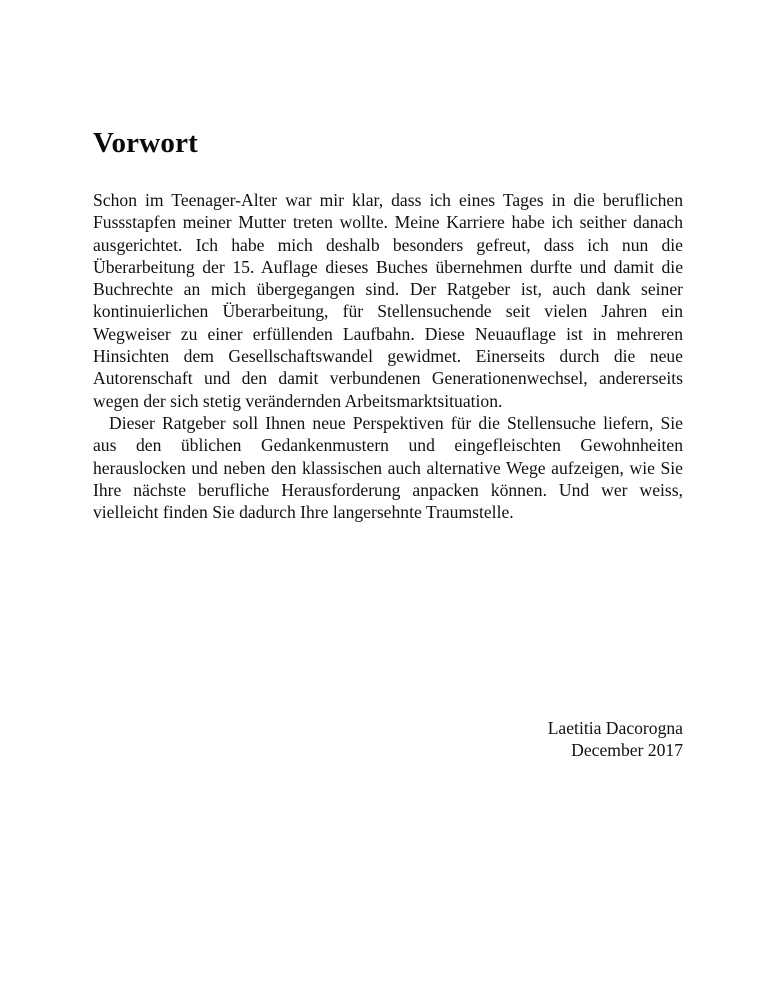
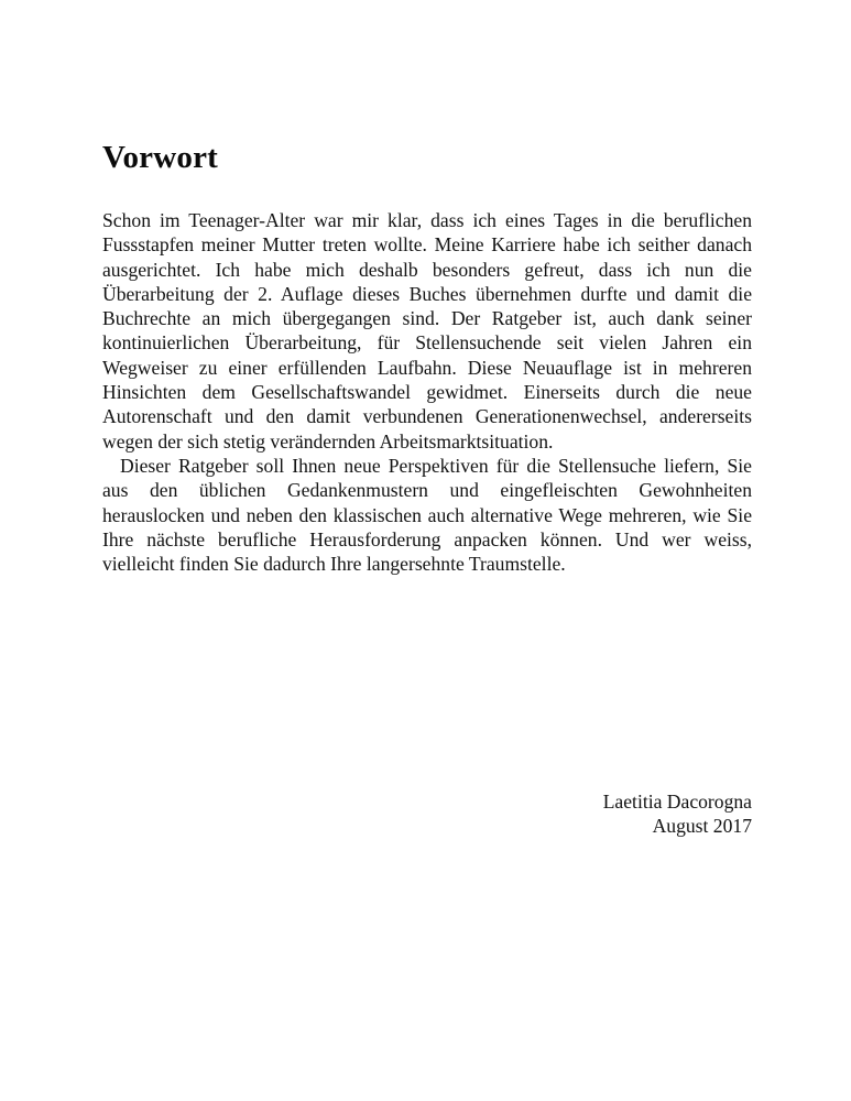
  Vorwort
- Schon im Teenager-Alter war mir klar, dass ich eines Tages in die beruflichen Fussstapfen meiner Mutter treten wollte. Meine Karriere habe ich seither danach ausgerichtet. Ich habe mich deshalb besonders gefreut, dass ich nun die Überarbeitung der 15. Auflage dieses Buches übernehmen durfte und damit die Buchrechte an mich übergegangen sind. Der Ratgeber ist, auch dank seiner kontinuierlichen Überarbeitung, für Stellensuchende seit vielen Jahren ein Wegweiser zu einer erfüllenden Laufbahn. Diese Neuauflage ist in mehreren Hinsichten dem Gesellschaftswandel gewidmet. Einerseits durch die neue Autorenschaft und den damit verbundenen Generationenwechsel, andererseits wegen der sich stetig verändernden Arbeitsmarktsituation.
+ Schon im Teenager-Alter war mir klar, dass ich eines Tages in die beruflichen Fussstapfen meiner Mutter treten wollte. Meine Karriere habe ich seither danach ausgerichtet. Ich habe mich deshalb besonders gefreut, dass ich nun die Überarbeitung der 2. Auflage dieses Buches übernehmen durfte und damit die Buchrechte an mich übergegangen sind. Der Ratgeber ist, auch dank seiner kontinuierlichen Überarbeitung, für Stellensuchende seit vielen Jahren ein Wegweiser zu einer erfüllenden Laufbahn. Diese Neuauflage ist in mehreren Hinsichten dem Gesellschaftswandel gewidmet. Einerseits durch die neue Autorenschaft und den damit verbundenen Generationenwechsel, andererseits wegen der sich stetig verändernden Arbeitsmarktsituation.
- Dieser Ratgeber soll Ihnen neue Perspektiven für die Stellensuche liefern, Sie aus den üblichen Gedankenmustern und eingefleischten Gewohnheiten herauslocken und neben den klassischen auch alternative Wege aufzeigen, wie Sie Ihre nächste berufliche Herausforderung anpacken können. Und wer weiss, vielleicht finden Sie dadurch Ihre langersehnte Traumstelle.
+ Dieser Ratgeber soll Ihnen neue Perspektiven für die Stellensuche liefern, Sie aus den üblichen Gedankenmustern und eingefleischten Gewohnheiten herauslocken und neben den klassischen auch alternative Wege mehreren, wie Sie Ihre nächste berufliche Herausforderung anpacken können. Und wer weiss, vielleicht finden Sie dadurch Ihre langersehnte Traumstelle.
  Laetitia Dacorogna
- December 2017
+ August 2017
